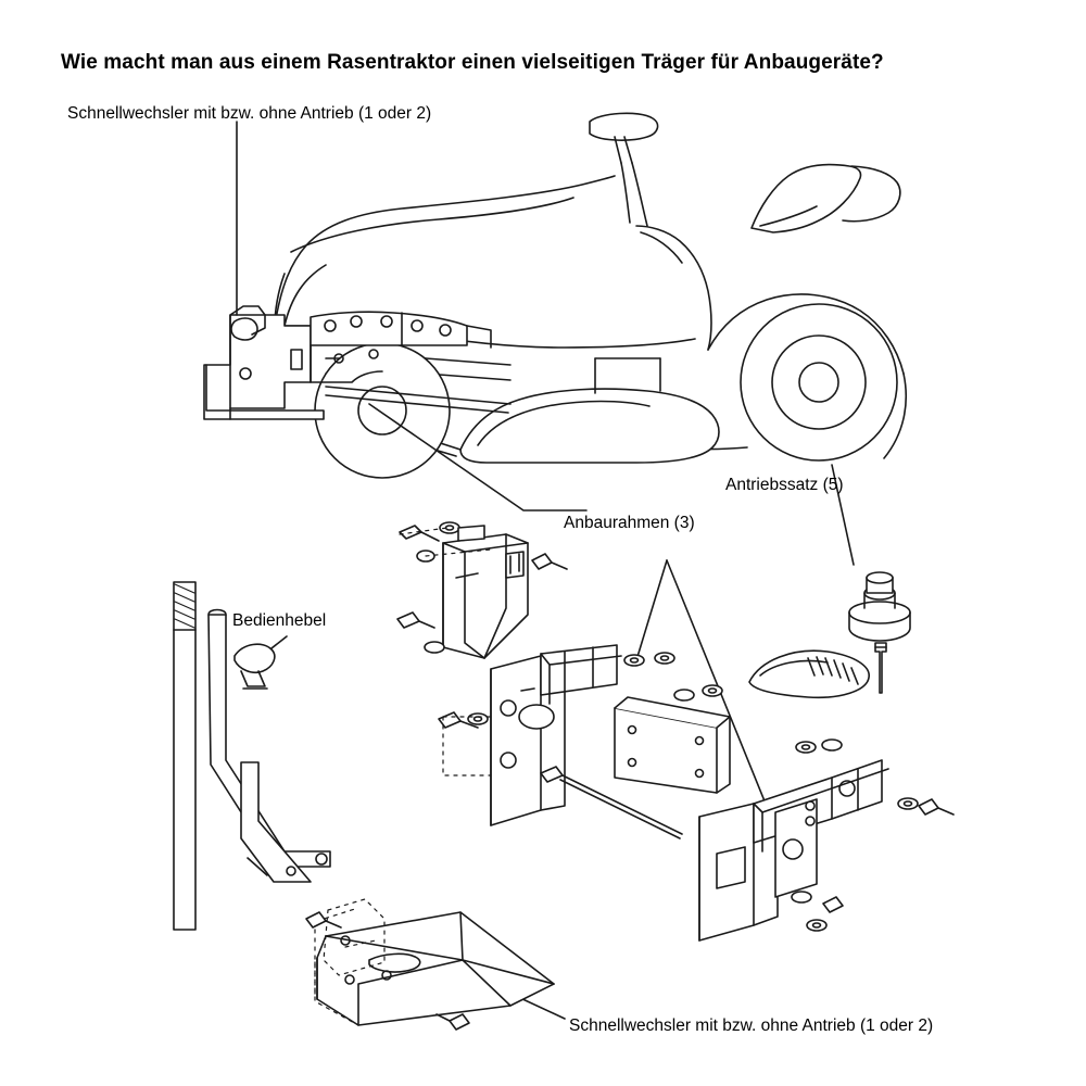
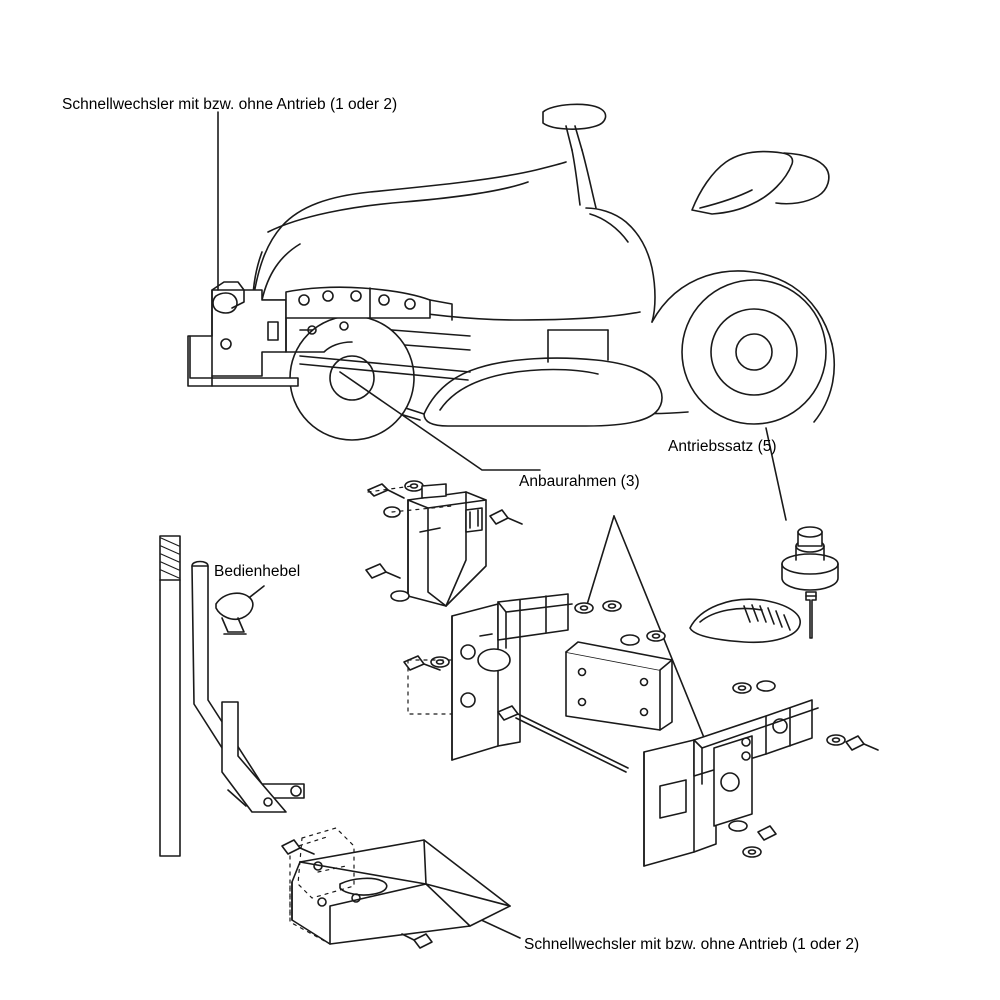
- Wie macht man aus einem Rasentraktor einen vielseitigen Träger für Anbaugeräte?
  Schnellwechsler mit bzw. ohne Antrieb (1 oder 2)
  Antriebssatz (5)
  Anbaurahmen (3)
  Bedienhebel
  Schnellwechsler mit bzw. ohne Antrieb (1 oder 2)
